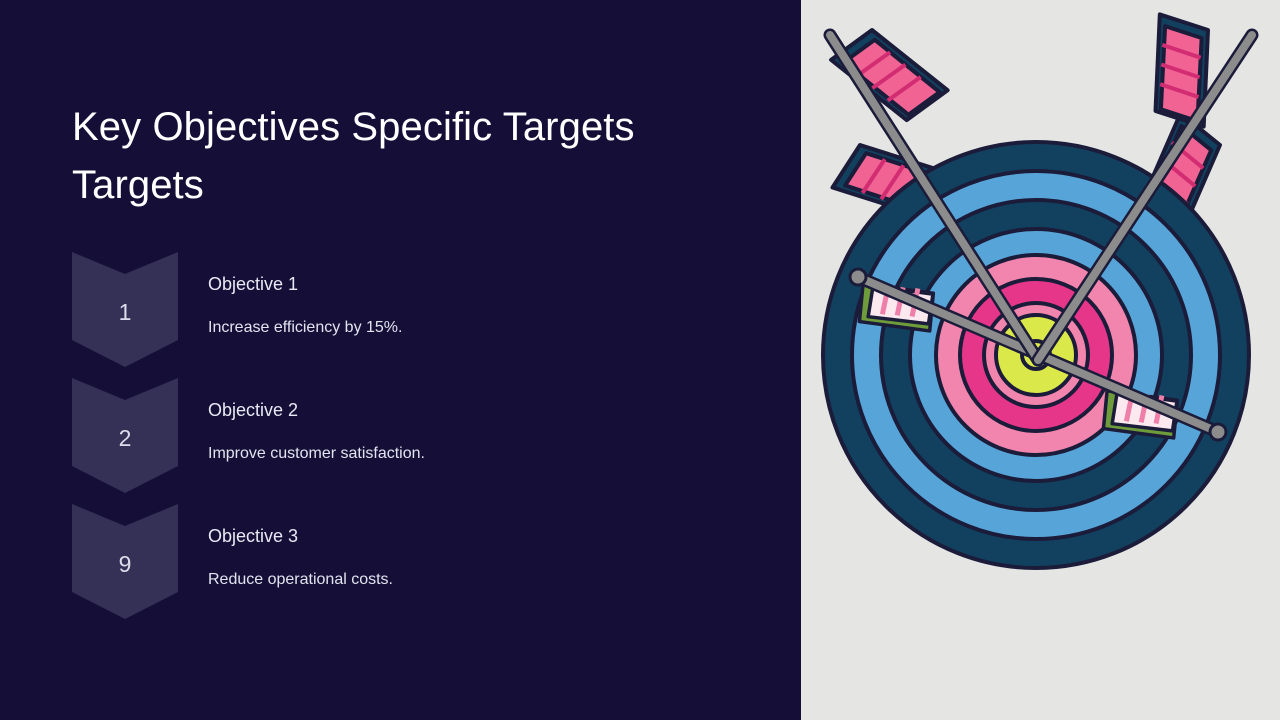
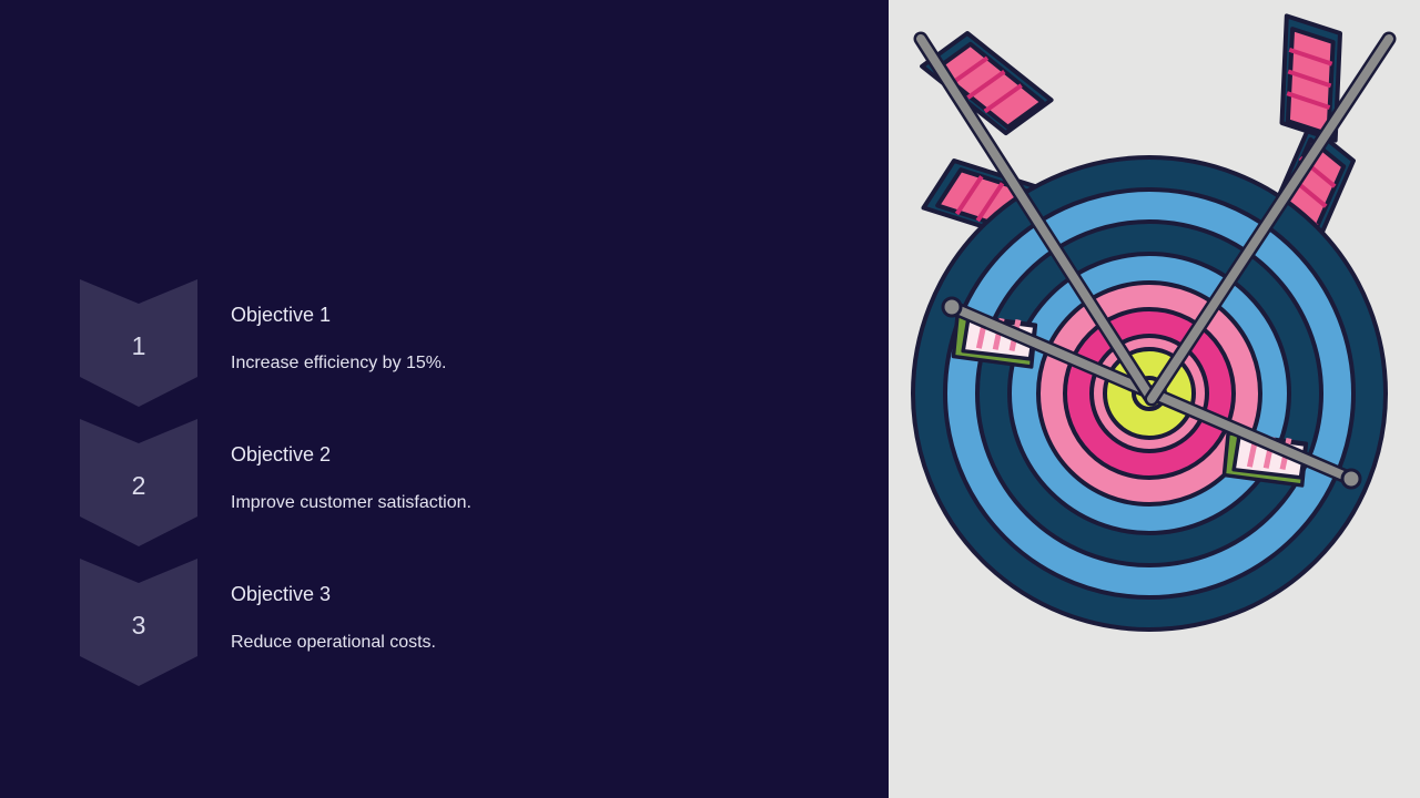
- Key Objectives Specific Targets Targets
  1
  Objective 1
  Increase efficiency by 15%.
  2
  Objective 2
  Improve customer satisfaction.
- 9
+ 3
  Objective 3
  Reduce operational costs.
